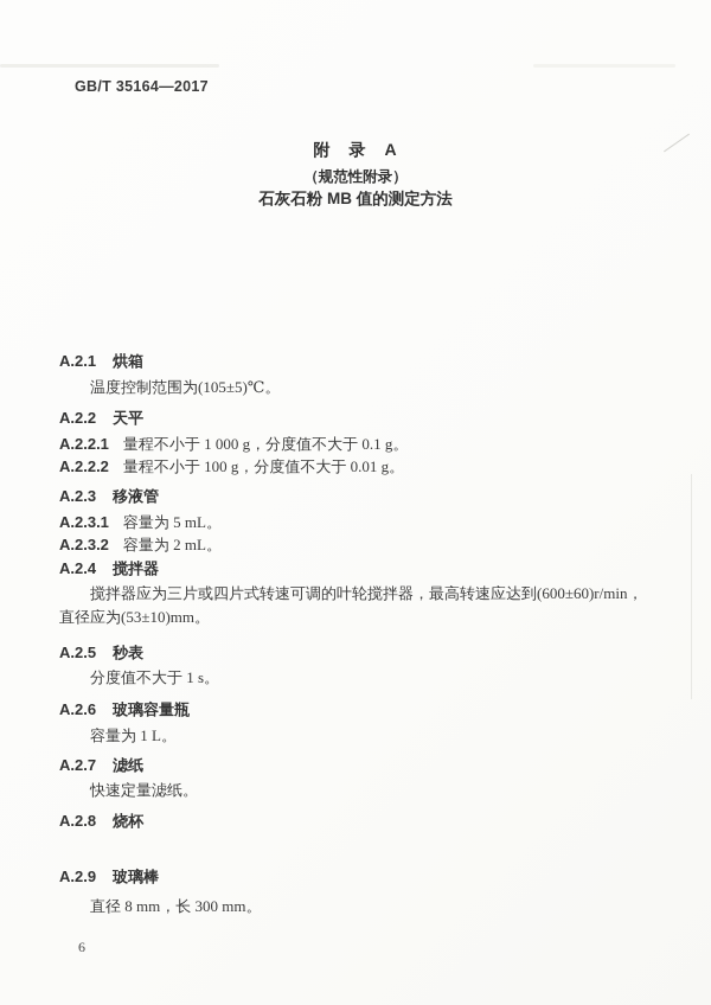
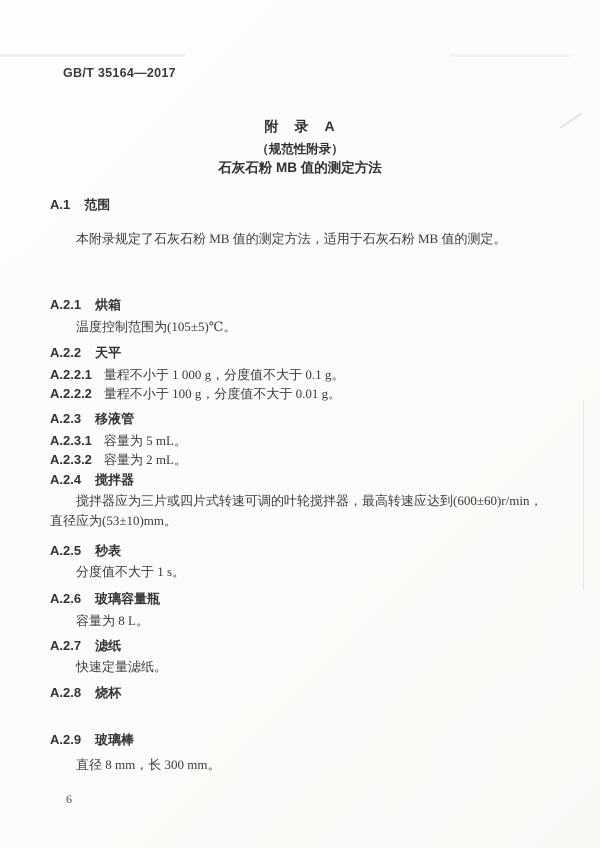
  GB/T 35164—2017
  附 录 A
  （规范性附录）
  石灰石粉 MB 值的测定方法
+ A.1 范围
+ 本附录规定了石灰石粉 MB 值的测定方法，适用于石灰石粉 MB 值的测定。
  A.2.1 烘箱
  温度控制范围为(105±5)℃。
  A.2.2 天平
  A.2.2.1 量程不小于 1 000 g，分度值不大于 0.1 g。
  A.2.2.2 量程不小于 100 g，分度值不大于 0.01 g。
  A.2.3 移液管
  A.2.3.1 容量为 5 mL。
  A.2.3.2 容量为 2 mL。
  A.2.4 搅拌器
  搅拌器应为三片或四片式转速可调的叶轮搅拌器，最高转速应达到(600±60)r/min，直径应为(53±10)mm。
  A.2.5 秒表
  分度值不大于 1 s。
  A.2.6 玻璃容量瓶
- 容量为 1 L。
+ 容量为 8 L。
  A.2.7 滤纸
  快速定量滤纸。
  A.2.8 烧杯
  A.2.9 玻璃棒
  直径 8 mm，长 300 mm。
  6
